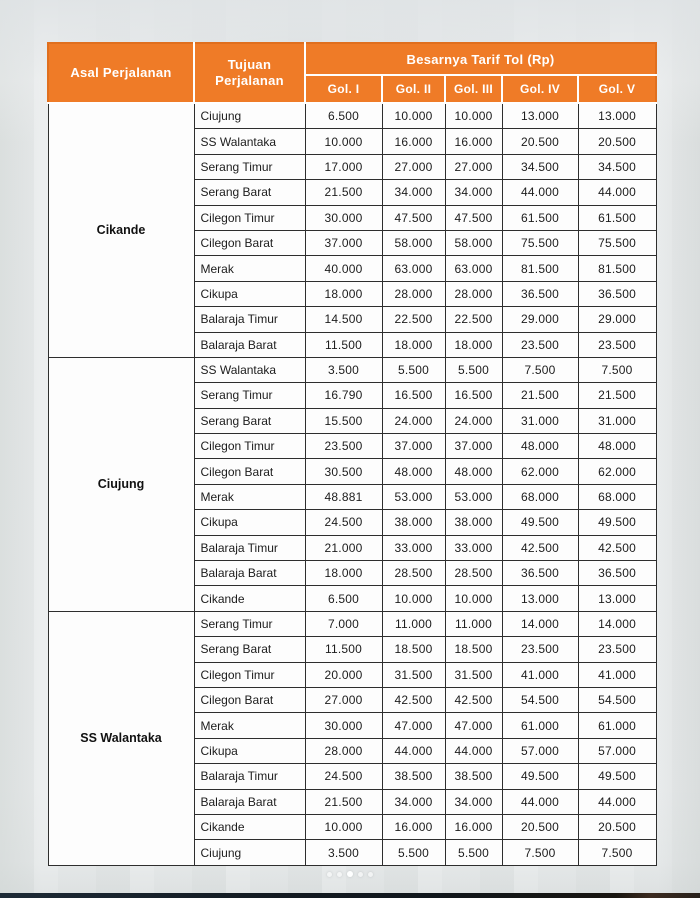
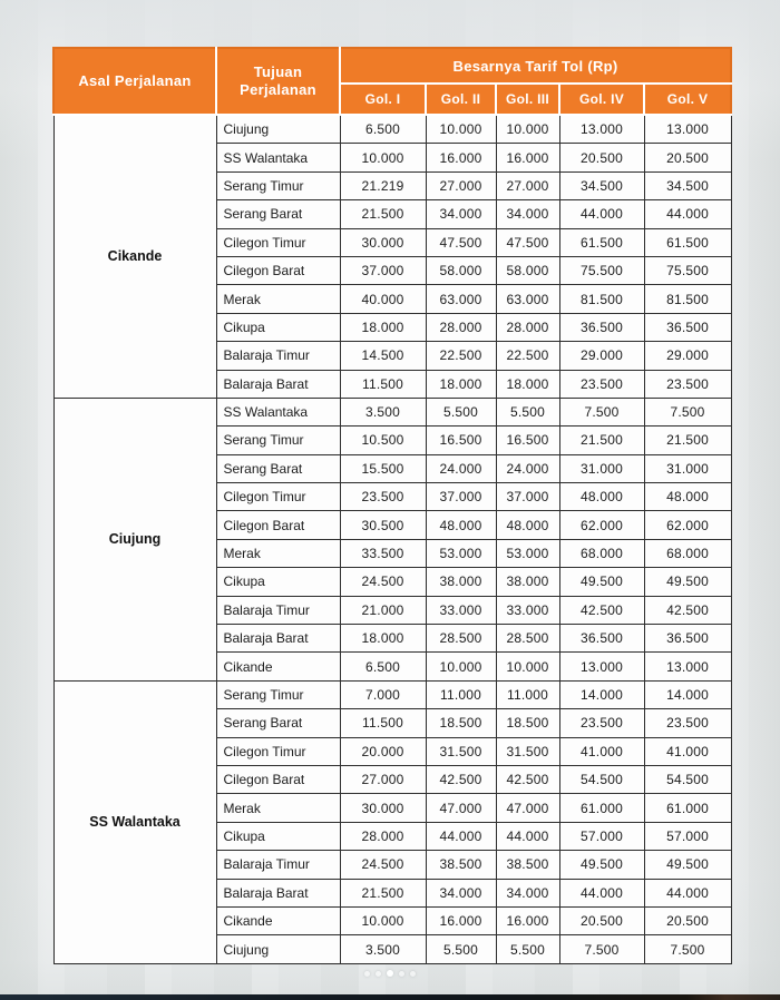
  Asal Perjalanan	Tujuan Perjalanan	Besarnya Tarif Tol (Rp)
  Gol. I	Gol. II	Gol. III	Gol. IV	Gol. V
  Cikande	Ciujung	6.500	10.000	10.000	13.000	13.000
  SS Walantaka	10.000	16.000	16.000	20.500	20.500
- Serang Timur	17.000	27.000	27.000	34.500	34.500
+ Serang Timur	21.219	27.000	27.000	34.500	34.500
  Serang Barat	21.500	34.000	34.000	44.000	44.000
  Cilegon Timur	30.000	47.500	47.500	61.500	61.500
  Cilegon Barat	37.000	58.000	58.000	75.500	75.500
  Merak	40.000	63.000	63.000	81.500	81.500
  Cikupa	18.000	28.000	28.000	36.500	36.500
  Balaraja Timur	14.500	22.500	22.500	29.000	29.000
  Balaraja Barat	11.500	18.000	18.000	23.500	23.500
  Ciujung	SS Walantaka	3.500	5.500	5.500	7.500	7.500
- Serang Timur	16.790	16.500	16.500	21.500	21.500
+ Serang Timur	10.500	16.500	16.500	21.500	21.500
  Serang Barat	15.500	24.000	24.000	31.000	31.000
  Cilegon Timur	23.500	37.000	37.000	48.000	48.000
  Cilegon Barat	30.500	48.000	48.000	62.000	62.000
- Merak	48.881	53.000	53.000	68.000	68.000
+ Merak	33.500	53.000	53.000	68.000	68.000
  Cikupa	24.500	38.000	38.000	49.500	49.500
  Balaraja Timur	21.000	33.000	33.000	42.500	42.500
  Balaraja Barat	18.000	28.500	28.500	36.500	36.500
  Cikande	6.500	10.000	10.000	13.000	13.000
  SS Walantaka	Serang Timur	7.000	11.000	11.000	14.000	14.000
  Serang Barat	11.500	18.500	18.500	23.500	23.500
  Cilegon Timur	20.000	31.500	31.500	41.000	41.000
  Cilegon Barat	27.000	42.500	42.500	54.500	54.500
  Merak	30.000	47.000	47.000	61.000	61.000
  Cikupa	28.000	44.000	44.000	57.000	57.000
  Balaraja Timur	24.500	38.500	38.500	49.500	49.500
  Balaraja Barat	21.500	34.000	34.000	44.000	44.000
  Cikande	10.000	16.000	16.000	20.500	20.500
  Ciujung	3.500	5.500	5.500	7.500	7.500
